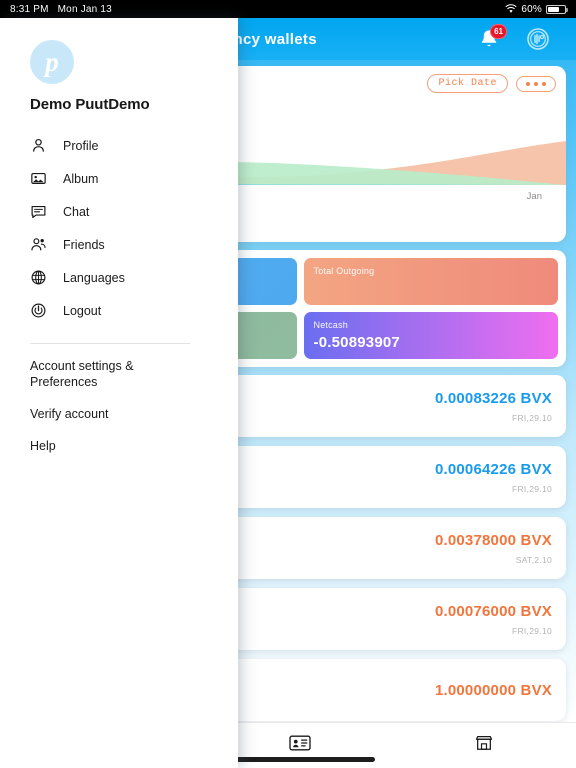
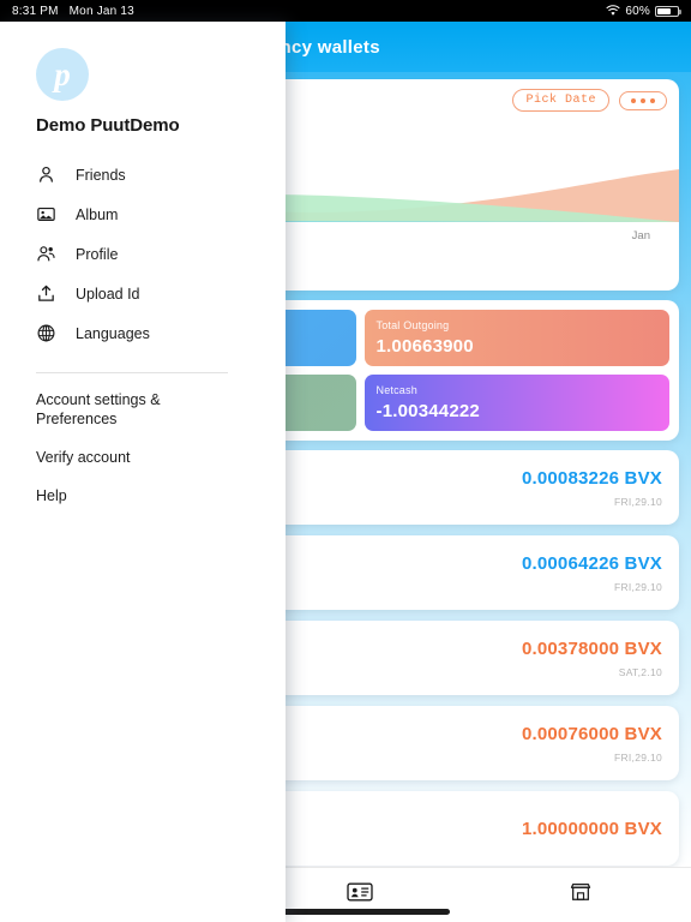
  8:31 PM
  Mon Jan 13
  60%
- 61
  Pick Date
  Jan
  Total Outgoing
+ 1.00663900
  Netcash
- -0.50893907
+ -1.00344222
  0.00083226 BVX
  FRI,29.10
  0.00064226 BVX
  FRI,29.10
  0.00378000 BVX
  SAT,2.10
  0.00076000 BVX
  FRI,29.10
  1.00000000 BVX
  p
  Demo PuutDemo
- Profile
+ Friends
  Album
- Chat
- Friends
+ Profile
+ Upload Id
  Languages
- Logout
  Account settings & Preferences
  Verify account
  Help
